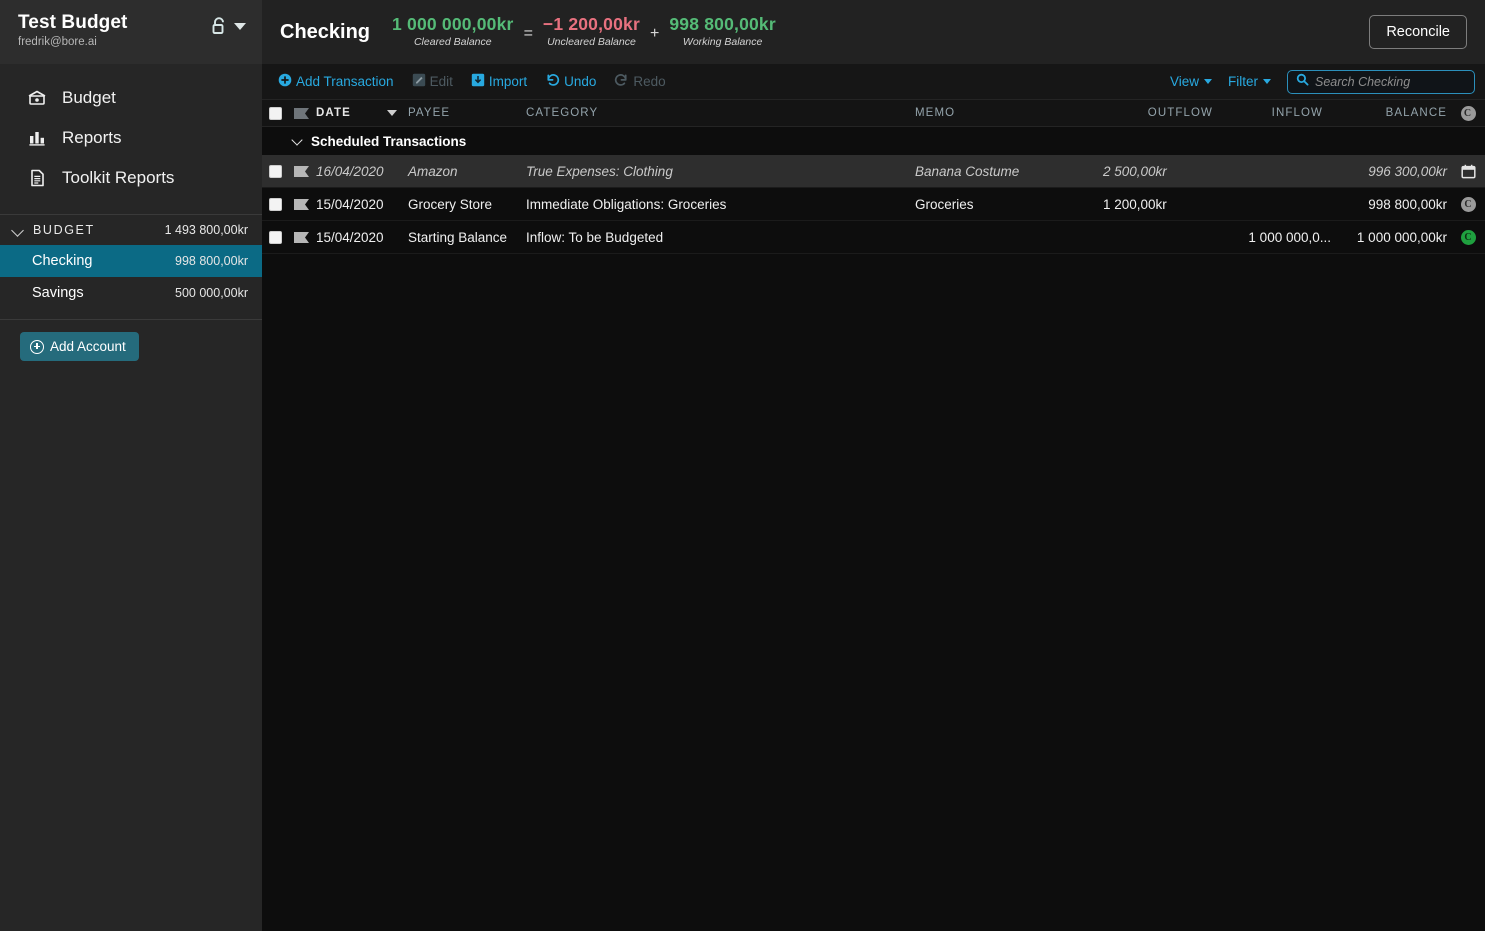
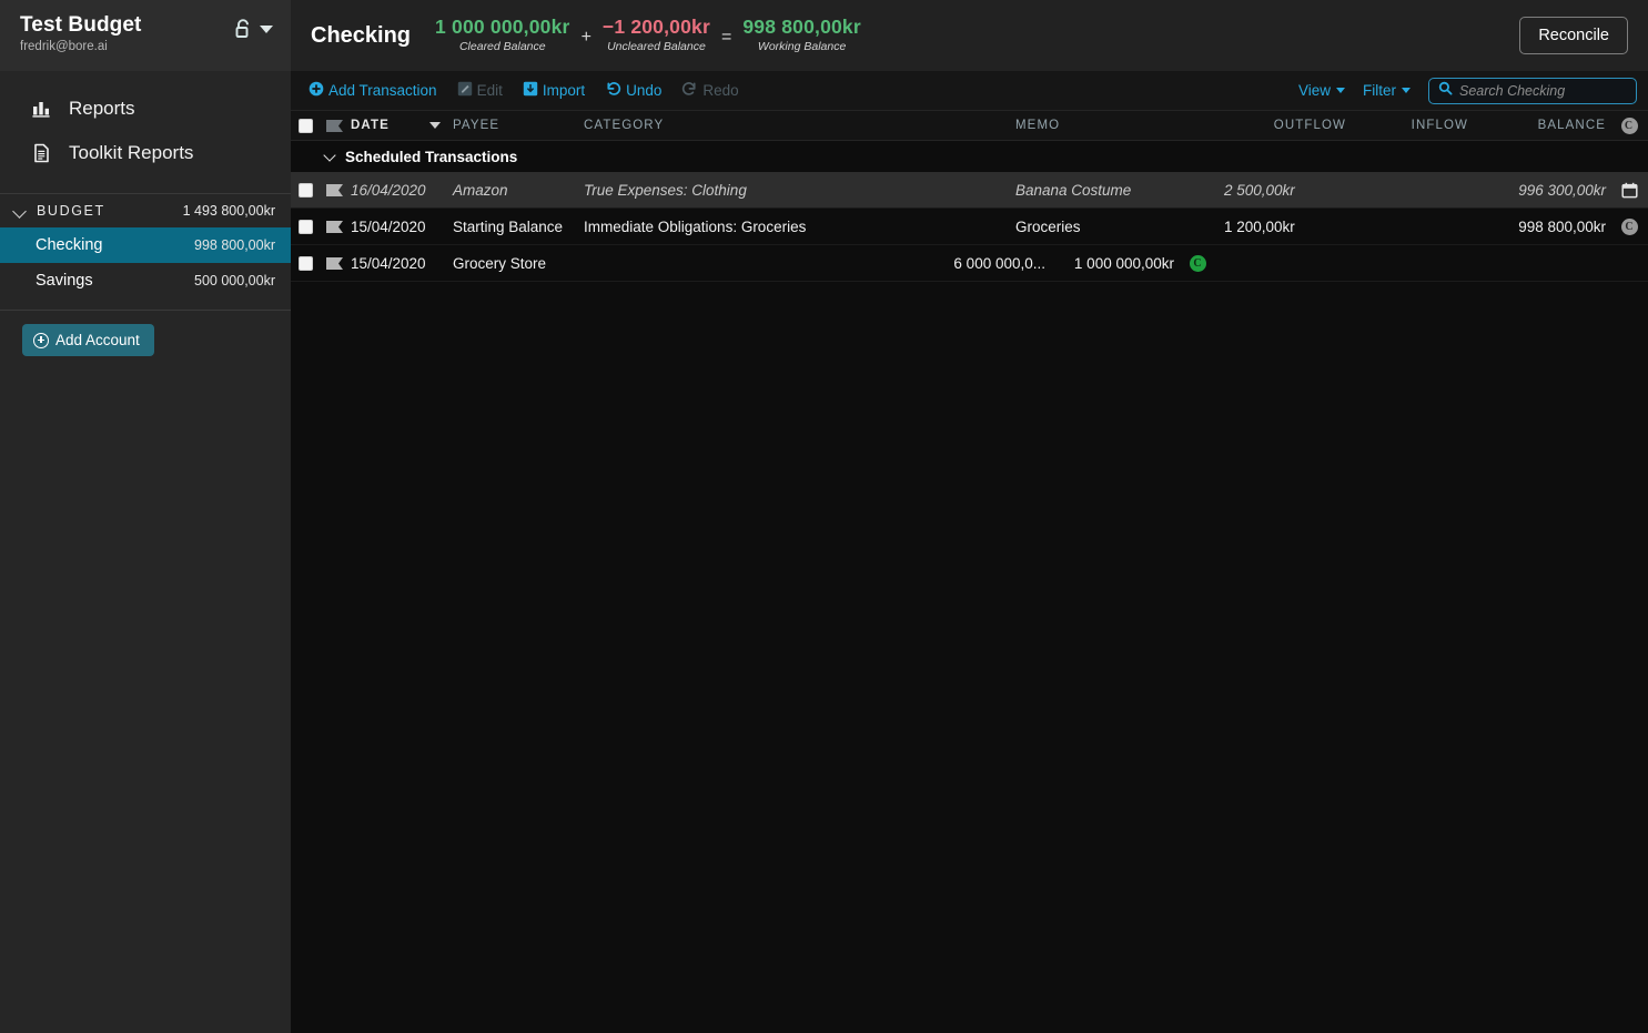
  Test Budget
  fredrik@bore.ai
- Budget
  Reports
  Toolkit Reports
  BUDGET
  1 493 800,00kr
  Checking
  998 800,00kr
  Savings
  500 000,00kr
  Add Account
  Checking
  1 000 000,00kr
  Cleared Balance
- =
+ +
  −1 200,00kr
  Uncleared Balance
- +
+ =
  998 800,00kr
  Working Balance
  Reconcile
  Add Transaction
  Edit
  Import
  Undo
  Redo
  View
  Filter
  Search Checking
  DATE
  PAYEE
  CATEGORY
  MEMO
  OUTFLOW
  INFLOW
  BALANCE
  C
  Scheduled Transactions
  16/04/2020
  Amazon
  True Expenses: Clothing
  Banana Costume
  2 500,00kr
  996 300,00kr
  15/04/2020
- Grocery Store
+ Starting Balance
  Immediate Obligations: Groceries
  Groceries
  1 200,00kr
  998 800,00kr
  C
  15/04/2020
- Starting Balance
+ Grocery Store
- Inflow: To be Budgeted
- 1 000 000,0...
+ 6 000 000,0...
  1 000 000,00kr
  C
